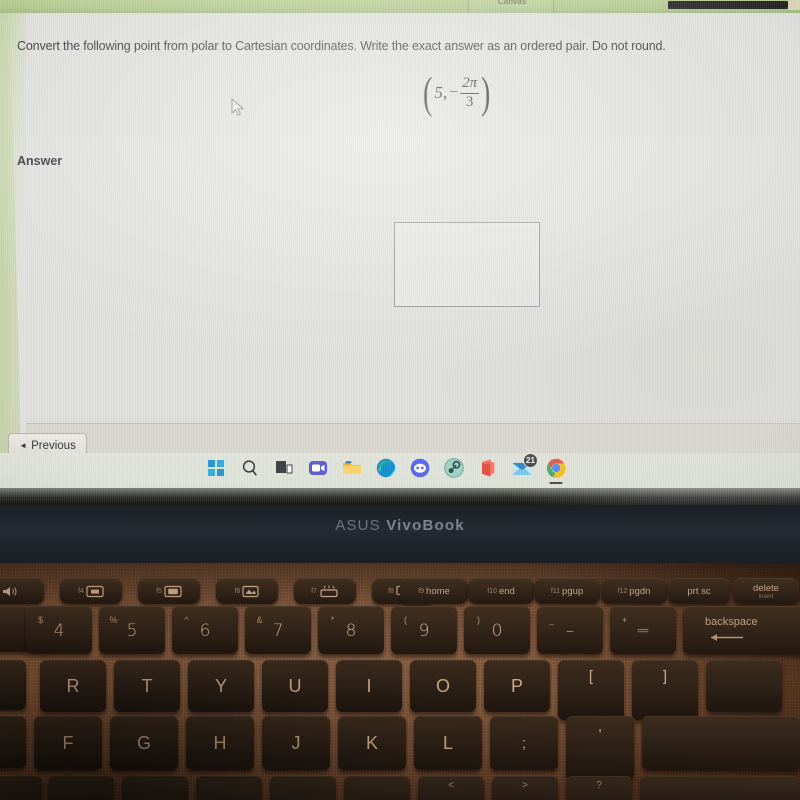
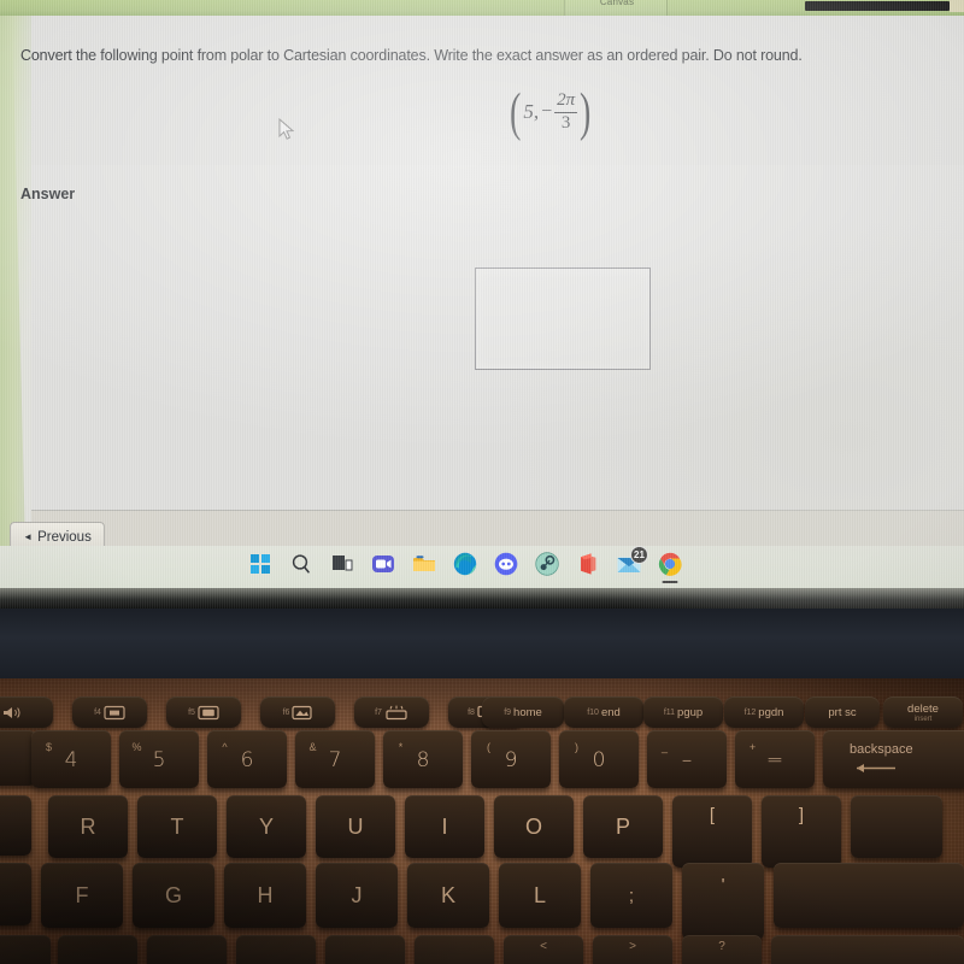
- ASUS VivoBook
